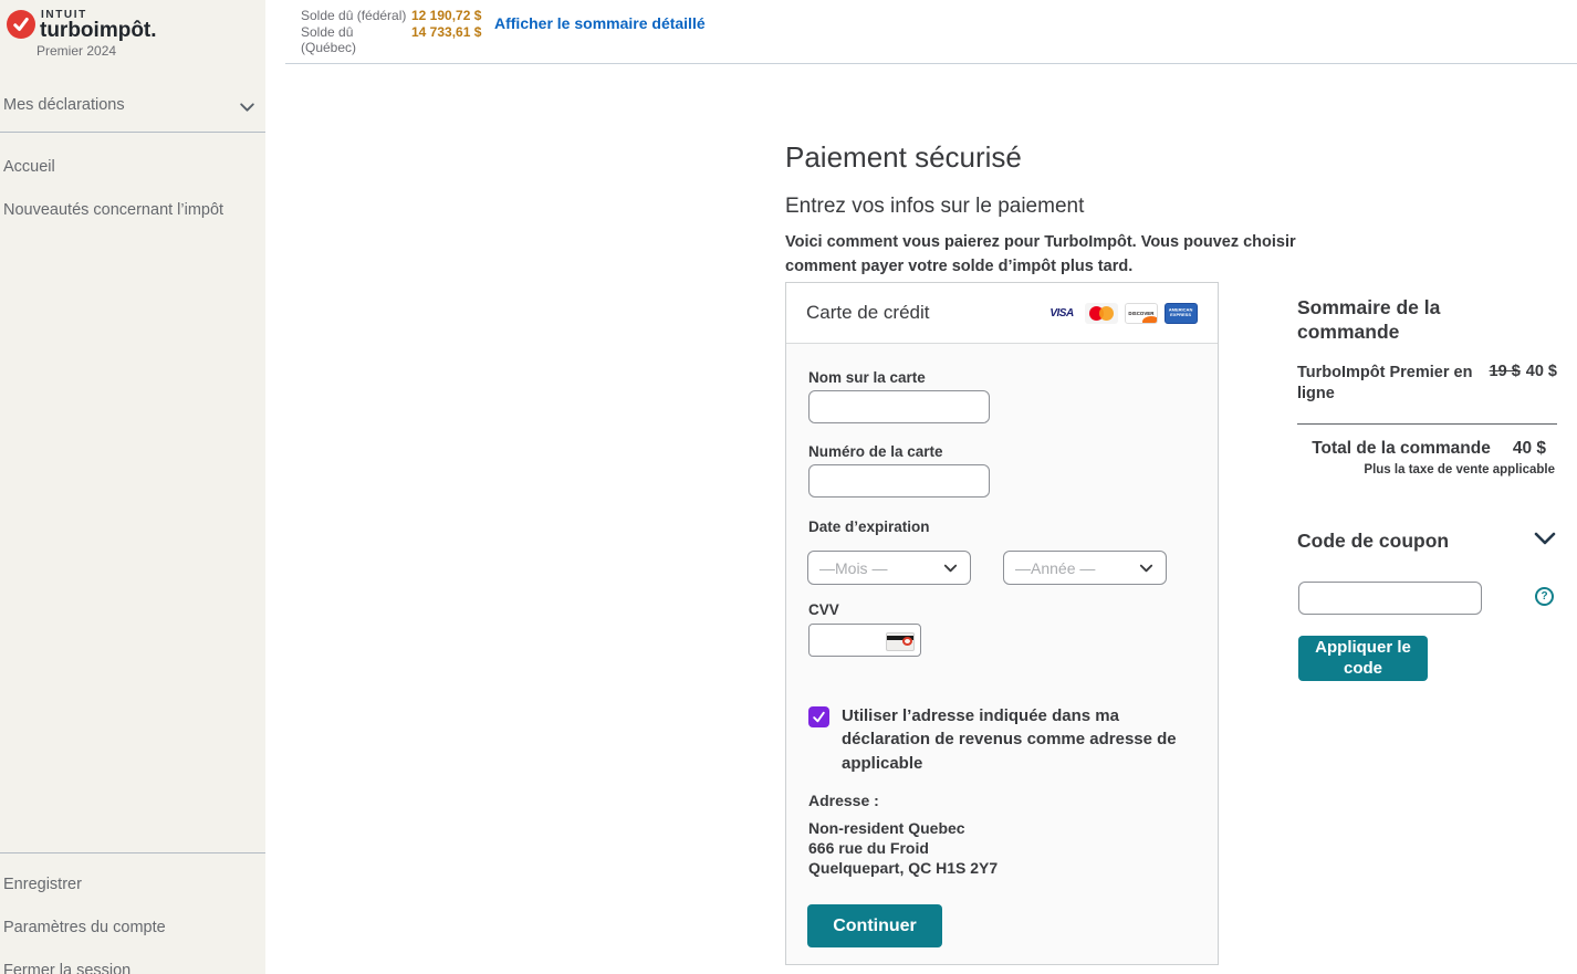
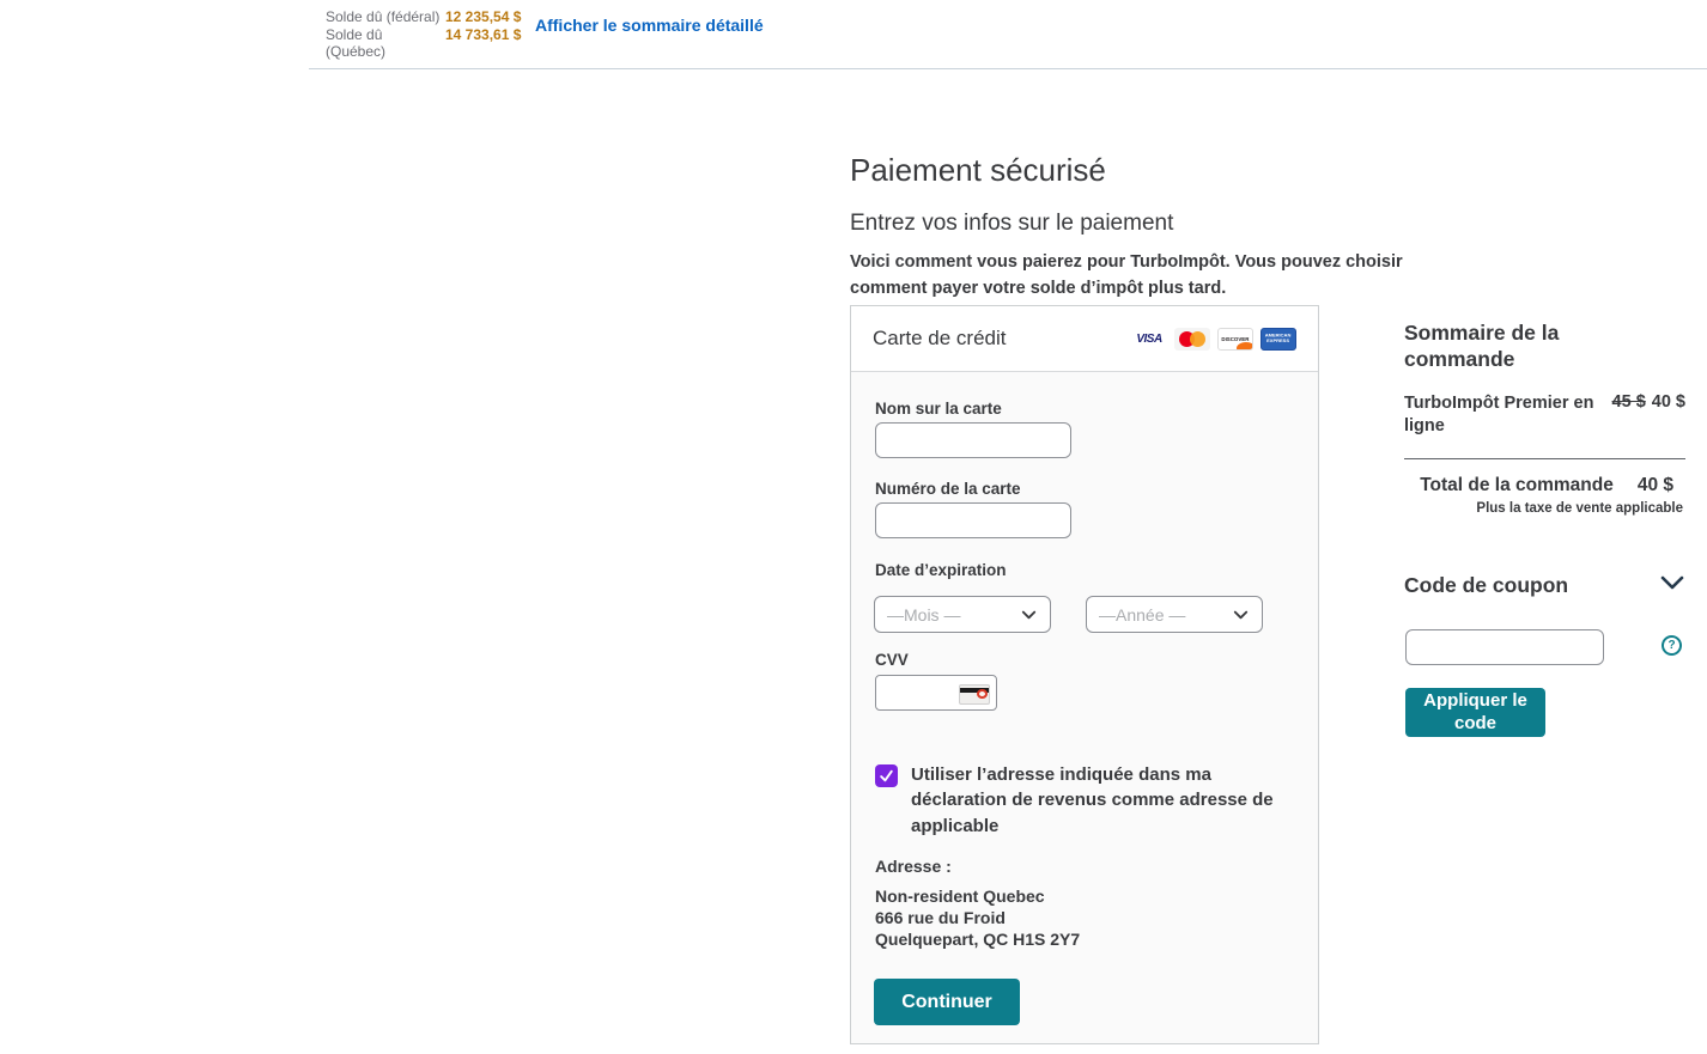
- INTUIT
- turboimpôt.
- Premier 2024
- Mes déclarations
- Accueil
- Nouveautés concernant l’impôt
- Enregistrer
- Paramètres du compte
- Fermer la session
  Solde dû (fédéral)
- 12 190,72 $
+ 12 235,54 $
  Solde dû (Québec)
  14 733,61 $
  Afficher le sommaire détaillé
  Paiement sécurisé
  Entrez vos infos sur le paiement
  Voici comment vous paierez pour TurboImpôt. Vous pouvez choisir comment payer votre solde d’impôt plus tard.
  Carte de crédit
  VISA
  Nom sur la carte
  Numéro de la carte
  Date d’expiration
  —Mois —
  —Année —
  CVV
  Utiliser l’adresse indiquée dans ma déclaration de revenus comme adresse de applicable
  Adresse :
  Non-resident Quebec
  666 rue du Froid
  Quelquepart, QC H1S 2Y7
  Continuer
  Sommaire de la commande
  TurboImpôt Premier en ligne
- 19 $ 40 $
+ 45 $ 40 $
  Total de la commande
  40 $
  Plus la taxe de vente applicable
  Code de coupon
  ?
  Appliquer le code
